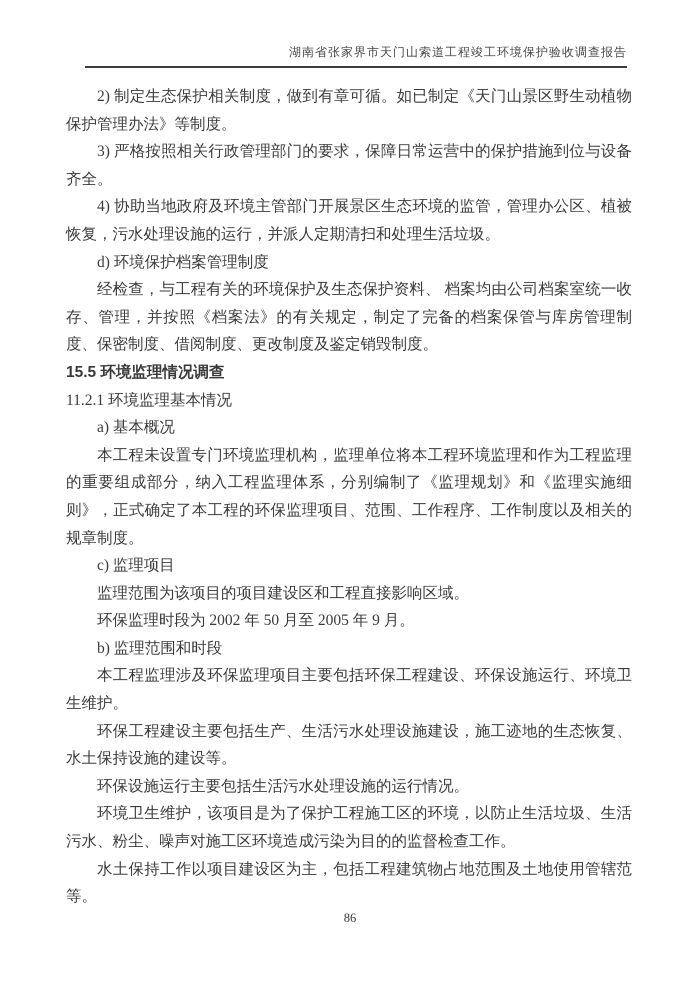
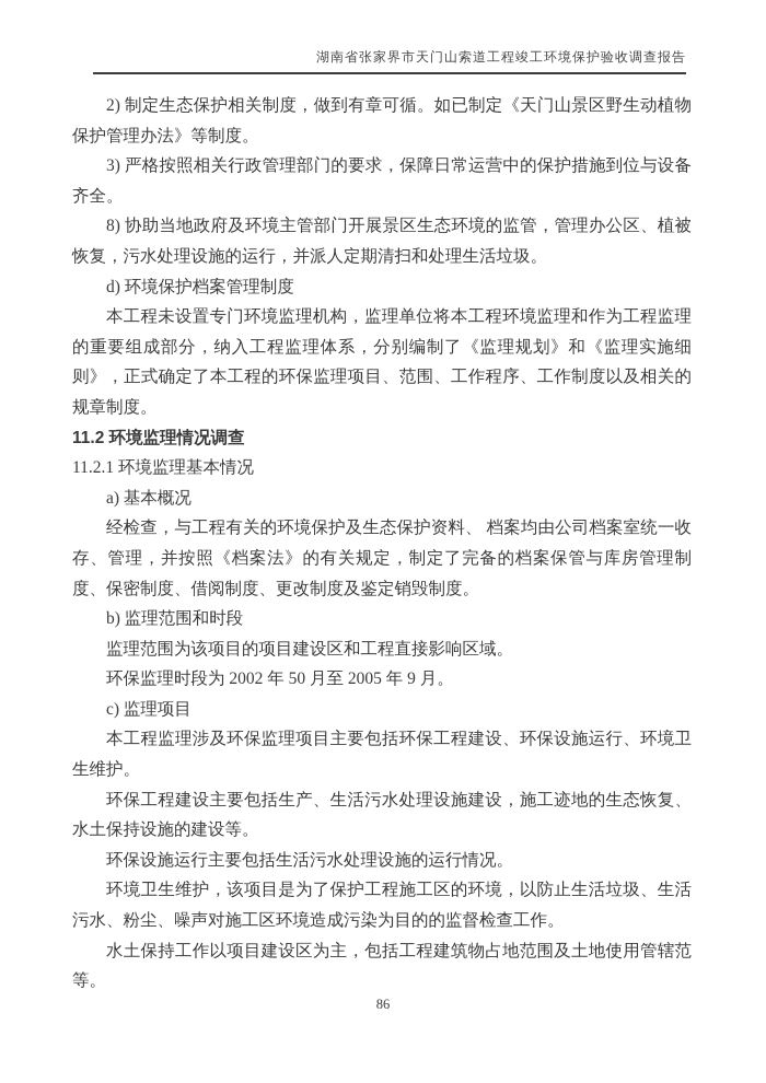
  湖南省张家界市天门山索道工程竣工环境保护验收调查报告
  2) 制定生态保护相关制度，做到有章可循。如已制定《天门山景区野生动植物保护管理办法》等制度。
  3) 严格按照相关行政管理部门的要求，保障日常运营中的保护措施到位与设备齐全。
- 4) 协助当地政府及环境主管部门开展景区生态环境的监管，管理办公区、植被恢复，污水处理设施的运行，并派人定期清扫和处理生活垃圾。
+ 8) 协助当地政府及环境主管部门开展景区生态环境的监管，管理办公区、植被恢复，污水处理设施的运行，并派人定期清扫和处理生活垃圾。
  d) 环境保护档案管理制度
- 经检查，与工程有关的环境保护及生态保护资料、 档案均由公司档案室统一收存、管理，并按照《档案法》的有关规定，制定了完备的档案保管与库房管理制度、保密制度、借阅制度、更改制度及鉴定销毁制度。
+ 本工程未设置专门环境监理机构，监理单位将本工程环境监理和作为工程监理的重要组成部分，纳入工程监理体系，分别编制了《监理规划》和《监理实施细则》，正式确定了本工程的环保监理项目、范围、工作程序、工作制度以及相关的规章制度。
- 15.5 环境监理情况调查
+ 11.2 环境监理情况调查
  11.2.1 环境监理基本情况
  a) 基本概况
- 本工程未设置专门环境监理机构，监理单位将本工程环境监理和作为工程监理的重要组成部分，纳入工程监理体系，分别编制了《监理规划》和《监理实施细则》，正式确定了本工程的环保监理项目、范围、工作程序、工作制度以及相关的规章制度。
+ 经检查，与工程有关的环境保护及生态保护资料、 档案均由公司档案室统一收存、管理，并按照《档案法》的有关规定，制定了完备的档案保管与库房管理制度、保密制度、借阅制度、更改制度及鉴定销毁制度。
- c) 监理项目
+ b) 监理范围和时段
  监理范围为该项目的项目建设区和工程直接影响区域。
  环保监理时段为 2002 年 50 月至 2005 年 9 月。
- b) 监理范围和时段
+ c) 监理项目
  本工程监理涉及环保监理项目主要包括环保工程建设、环保设施运行、环境卫生维护。
  环保工程建设主要包括生产、生活污水处理设施建设，施工迹地的生态恢复、水土保持设施的建设等。
  环保设施运行主要包括生活污水处理设施的运行情况。
  环境卫生维护，该项目是为了保护工程施工区的环境，以防止生活垃圾、生活污水、粉尘、噪声对施工区环境造成污染为目的的监督检查工作。
  水土保持工作以项目建设区为主，包括工程建筑物占地范围及土地使用管辖范等。
  86
